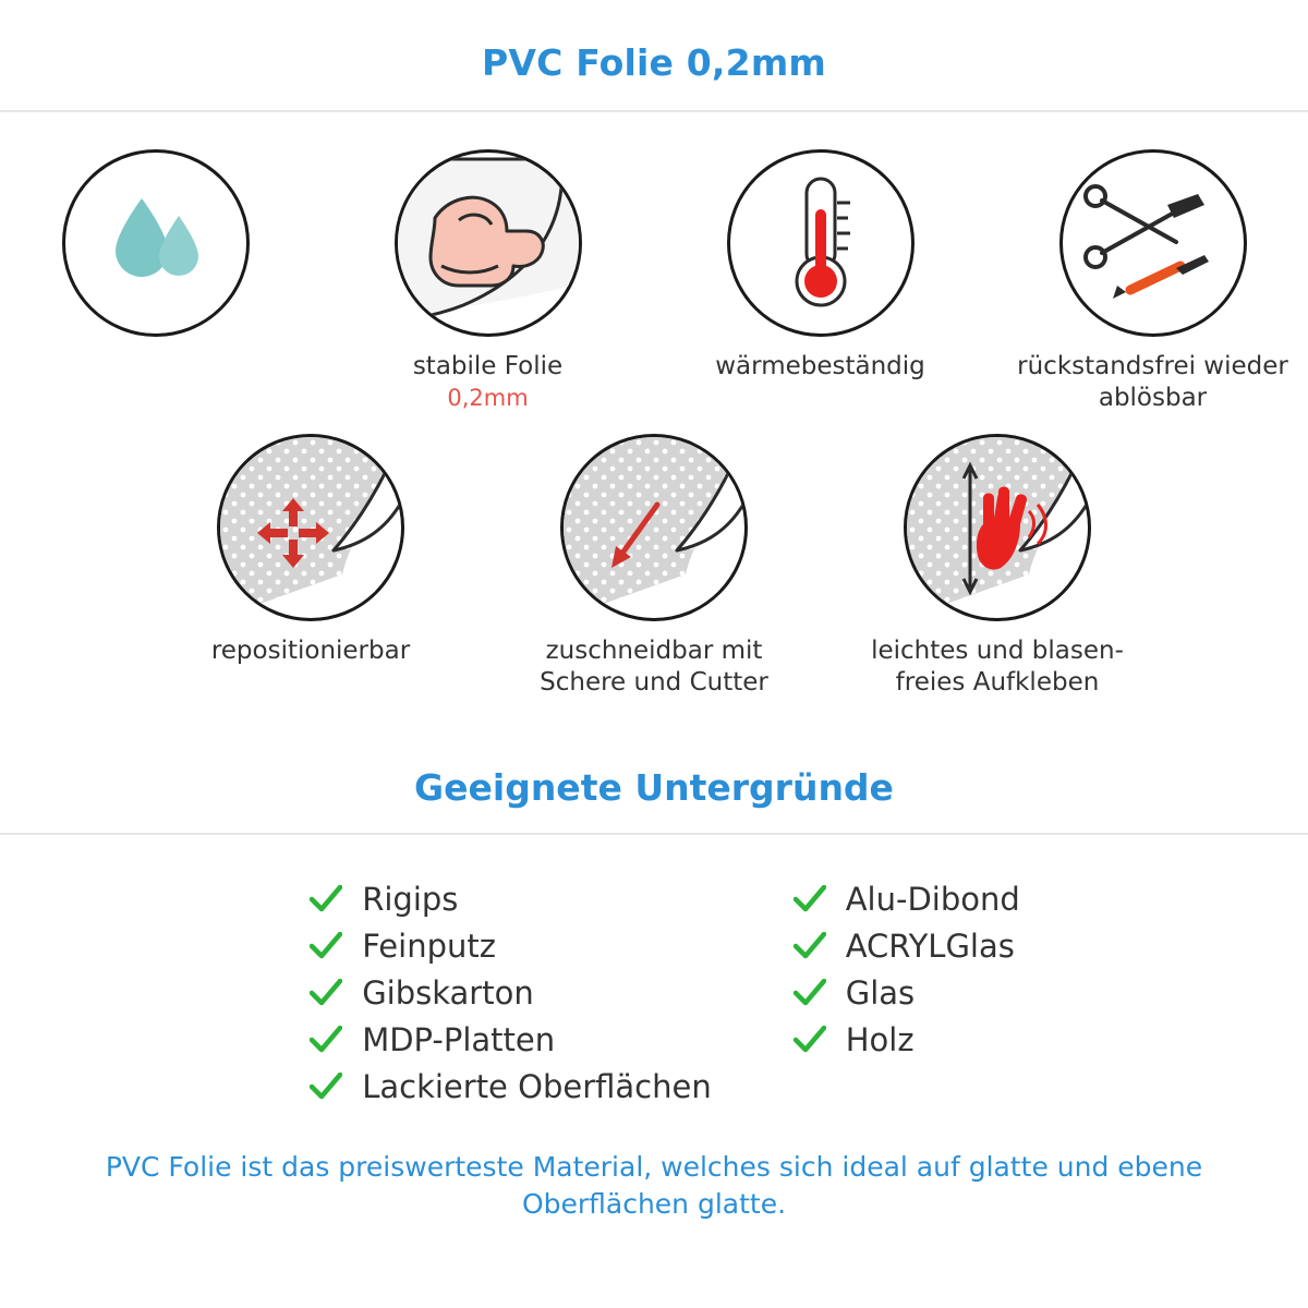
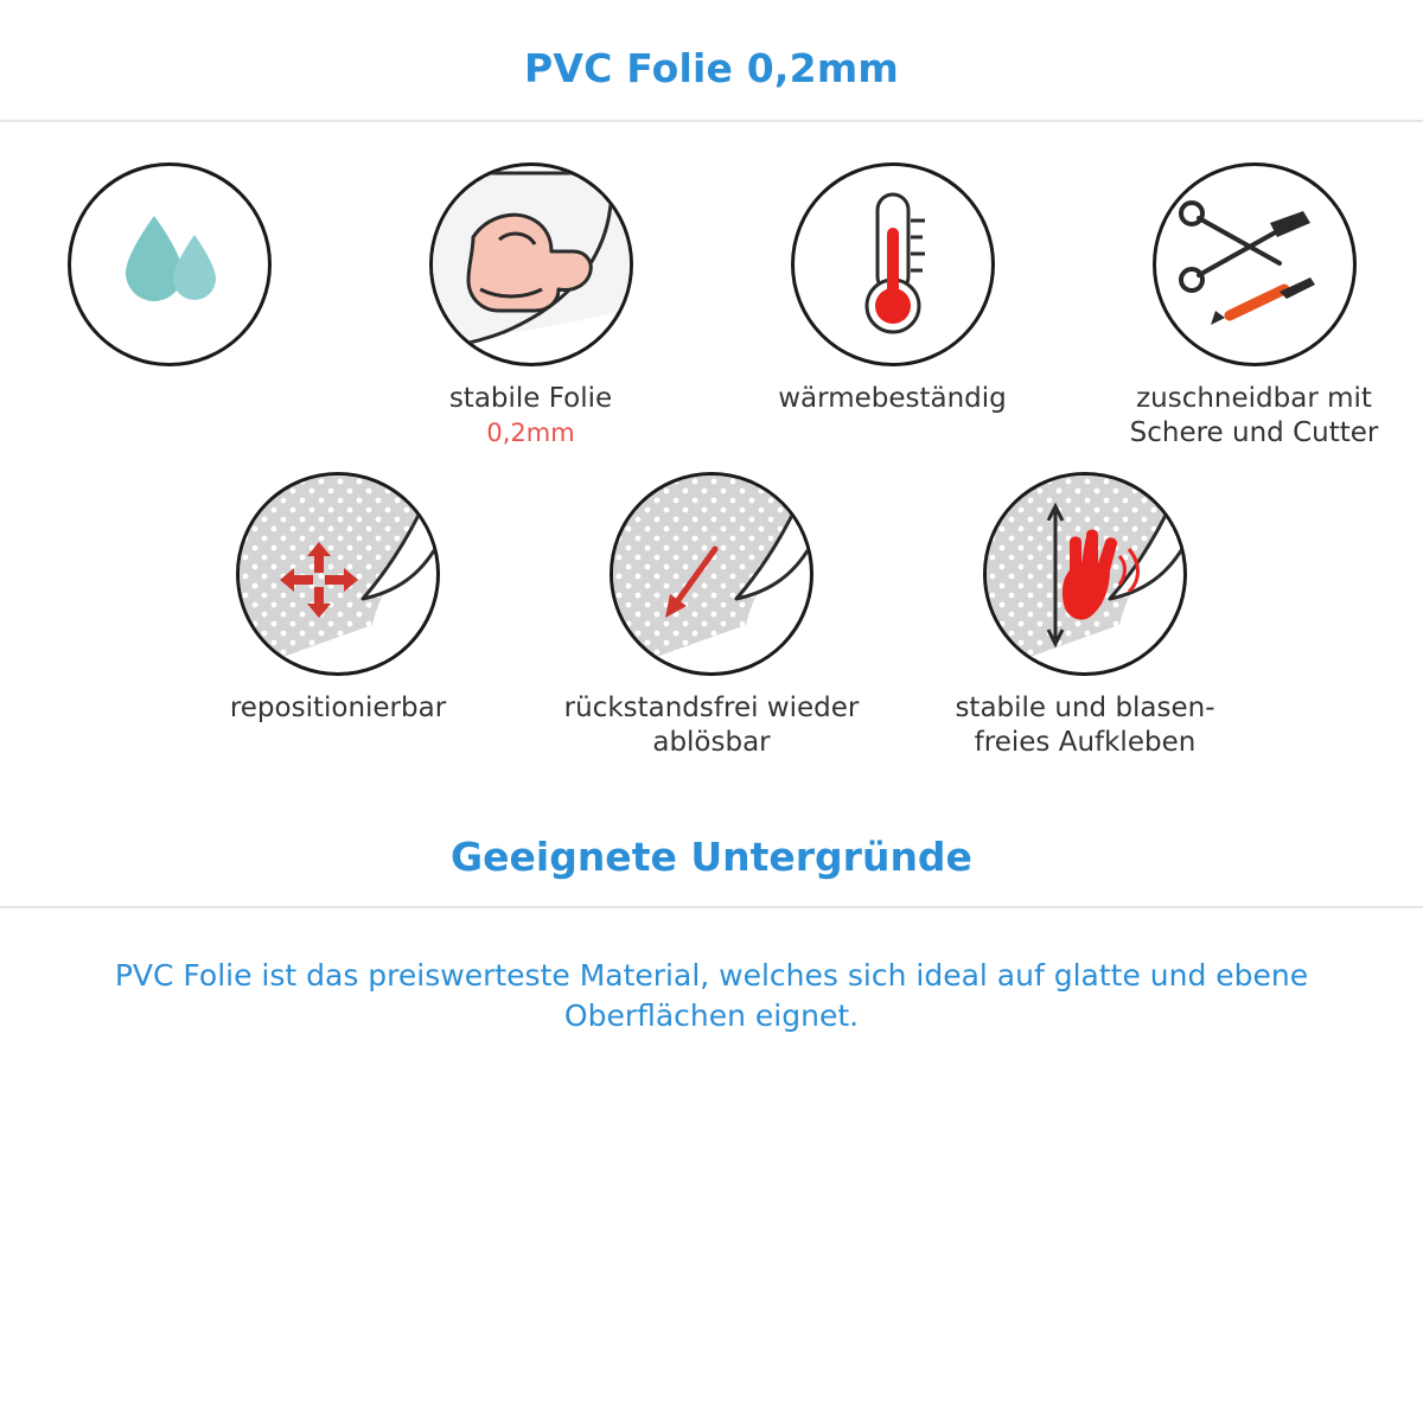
  PVC Folie 0,2mm
  stabile Folie
  0,2mm
  wärmebeständig
- rückstandsfrei wieder ablösbar
+ zuschneidbar mit Schere und Cutter
  repositionierbar
- zuschneidbar mit Schere und Cutter
+ rückstandsfrei wieder ablösbar
- leichtes und blasen- freies Aufkleben
+ stabile und blasen- freies Aufkleben
  Geeignete Untergründe
- Rigips
- Feinputz
- Gibskarton
- MDP-Platten
- Lackierte Oberflächen
- Alu-Dibond
- ACRYLGlas
- Glas
- Holz
- PVC Folie ist das preiswerteste Material, welches sich ideal auf glatte und ebene Oberflächen glatte.
+ PVC Folie ist das preiswerteste Material, welches sich ideal auf glatte und ebene Oberflächen eignet.
